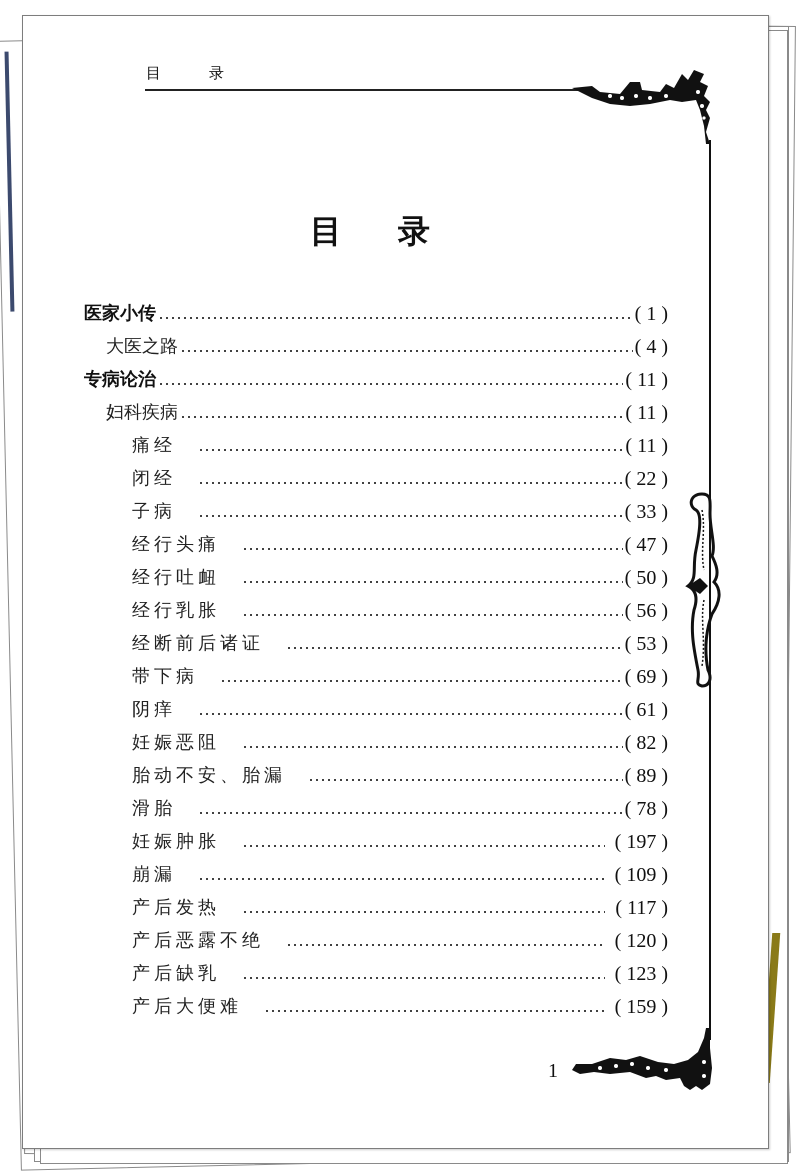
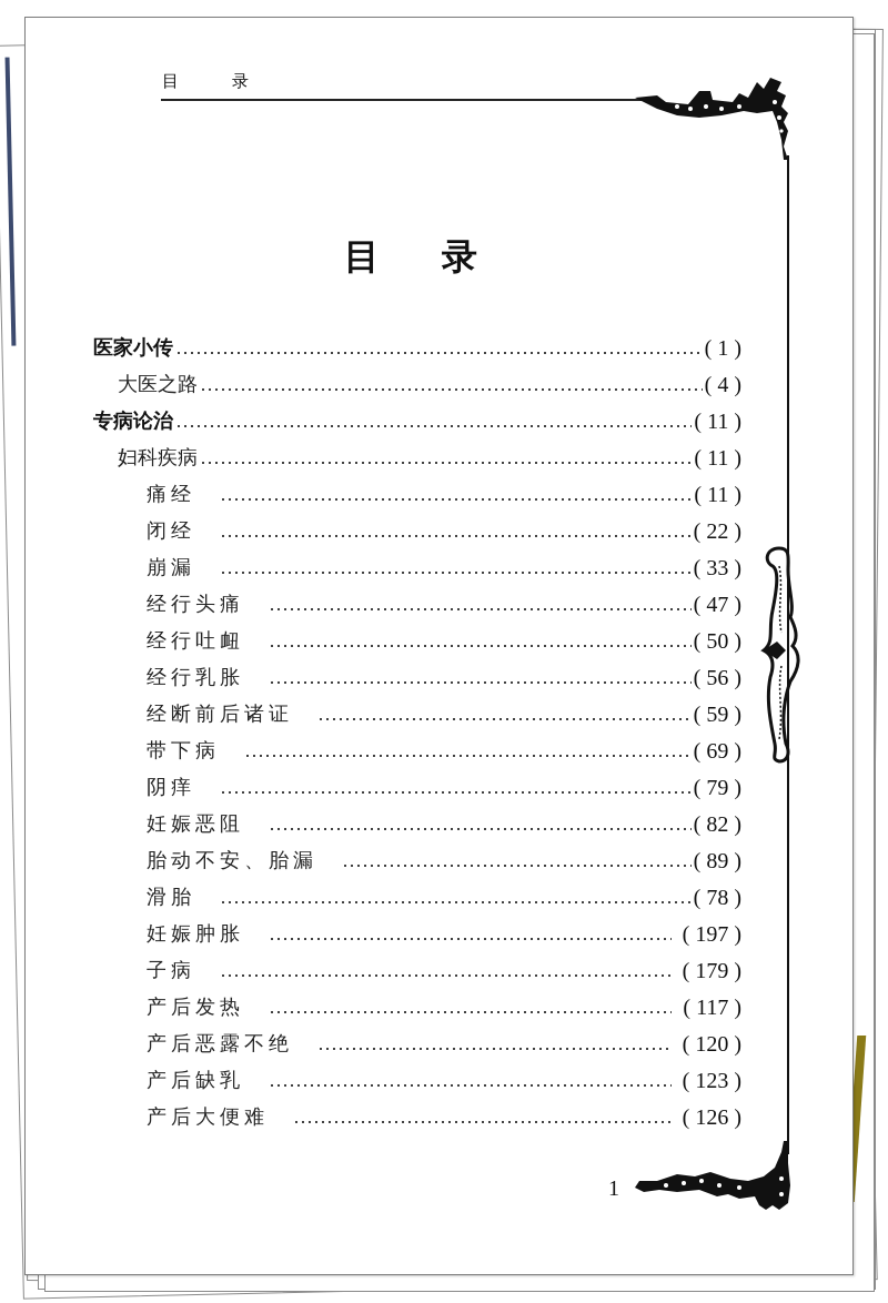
  目 录
  目 录
  医家小传
  ( 1 )
  大医之路
  ( 4 )
  专病论治
  ( 11 )
  妇科疾病
  ( 11 )
  痛经
  ( 11 )
  闭经
  ( 22 )
- 子病
+ 崩漏
  ( 33 )
  经行头痛
  ( 47 )
  经行吐衄
  ( 50 )
  经行乳胀
  ( 56 )
  经断前后诸证
- ( 53 )
+ ( 59 )
  带下病
  ( 69 )
  阴痒
- ( 61 )
+ ( 79 )
  妊娠恶阻
  ( 82 )
  胎动不安、胎漏
  ( 89 )
  滑胎
  ( 78 )
  妊娠肿胀
  ( 197 )
- 崩漏
+ 子病
- ( 109 )
+ ( 179 )
  产后发热
  ( 117 )
  产后恶露不绝
  ( 120 )
  产后缺乳
  ( 123 )
  产后大便难
- ( 159 )
+ ( 126 )
  1
